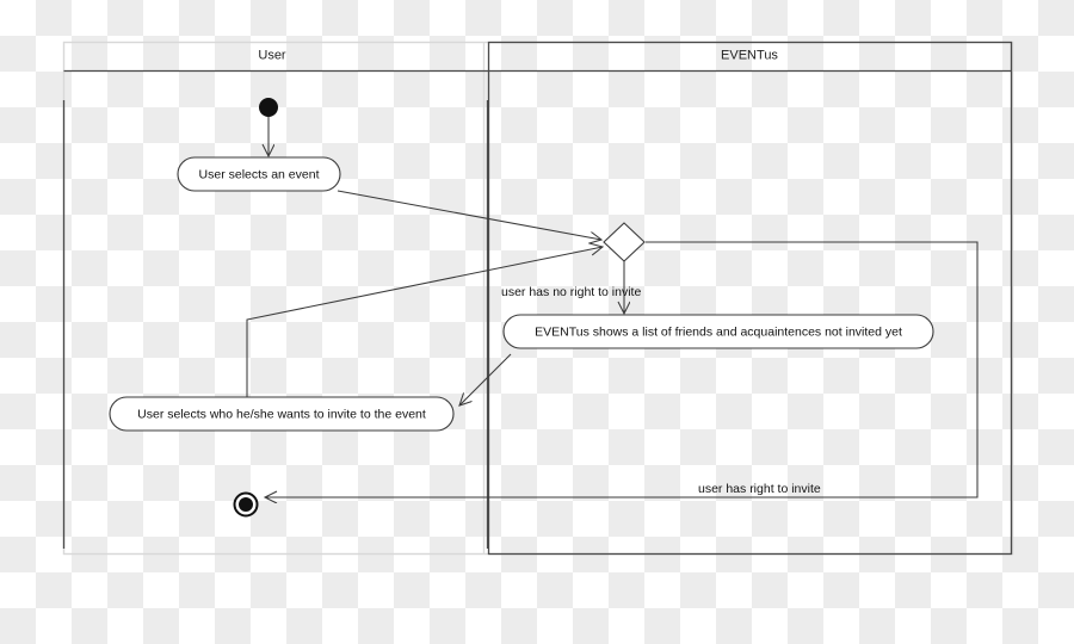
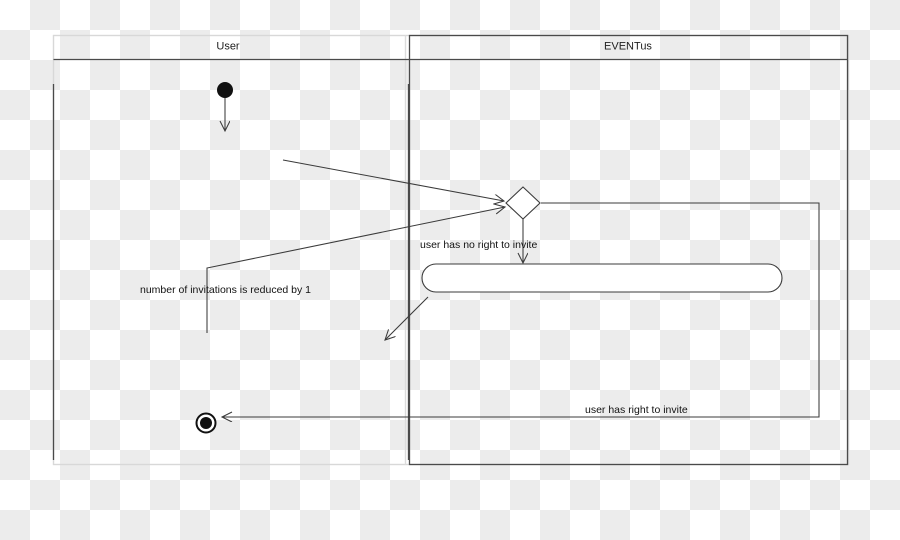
  User
  EVENTus
- User selects an event
- EVENTus shows a list of friends and acquaintences not invited yet
- User selects who he/she wants to invite to the event
  user has no right to invite
+ number of invitations is reduced by 1
  user has right to invite
